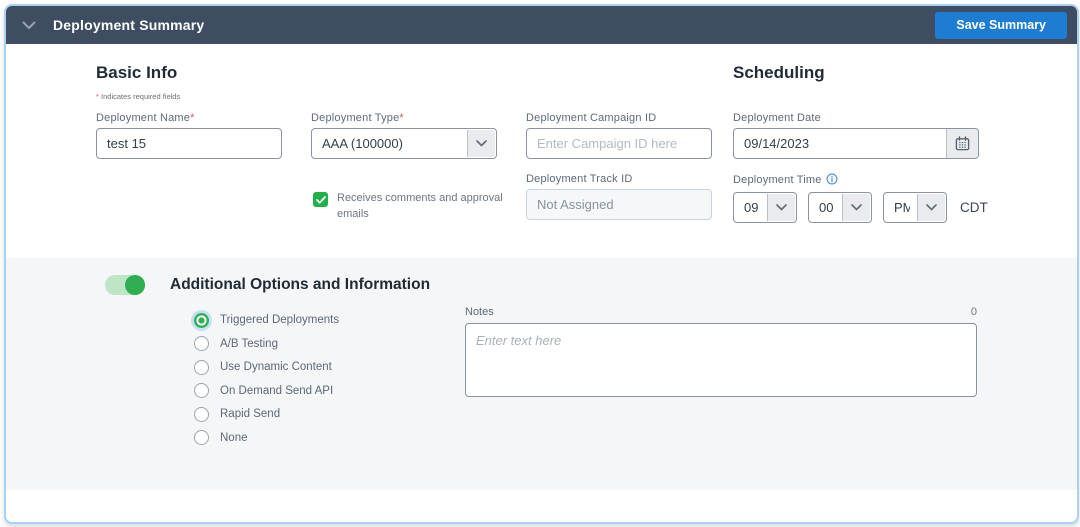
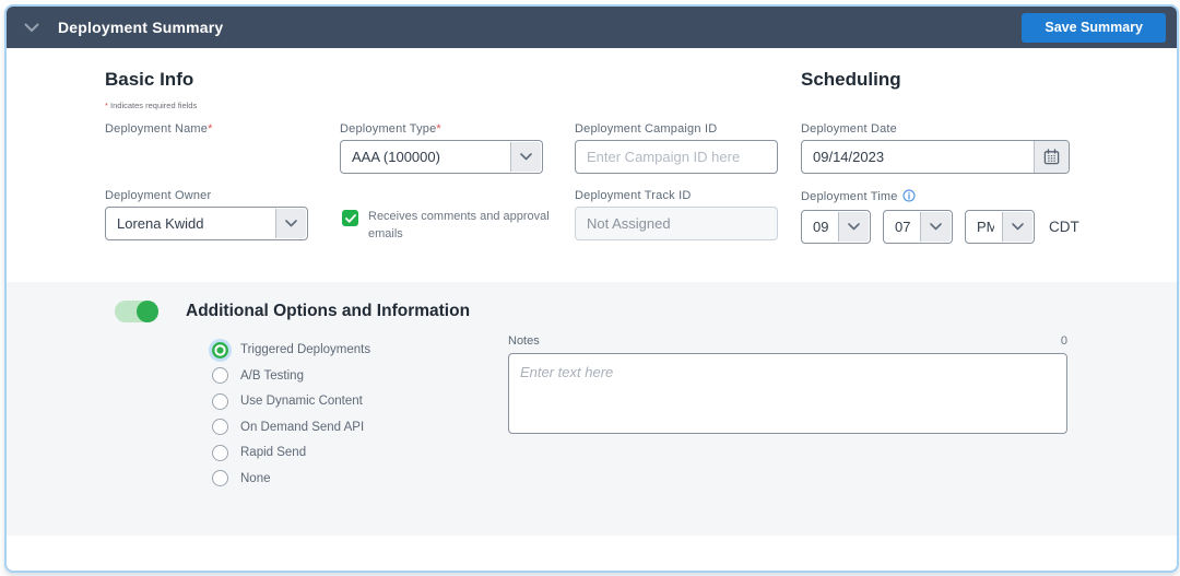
  Deployment Summary
  Save Summary
  Basic Info
  * Indicates required fields
  Scheduling
  Deployment Name*
- test 15
  Deployment Type*
  AAA (100000)
  Deployment Campaign ID
  Enter Campaign ID here
  Deployment Date
  09/14/2023
+ Deployment Owner
+ Lorena Kwidd
  Receives comments and approval emails
  Deployment Track ID
  Not Assigned
  Deployment Time
  09
- 00
+ 07
  PM
  CDT
  Additional Options and Information
  Triggered Deployments
  A/B Testing
  Use Dynamic Content
  On Demand Send API
  Rapid Send
  None
  Notes
  0
  Enter text here
